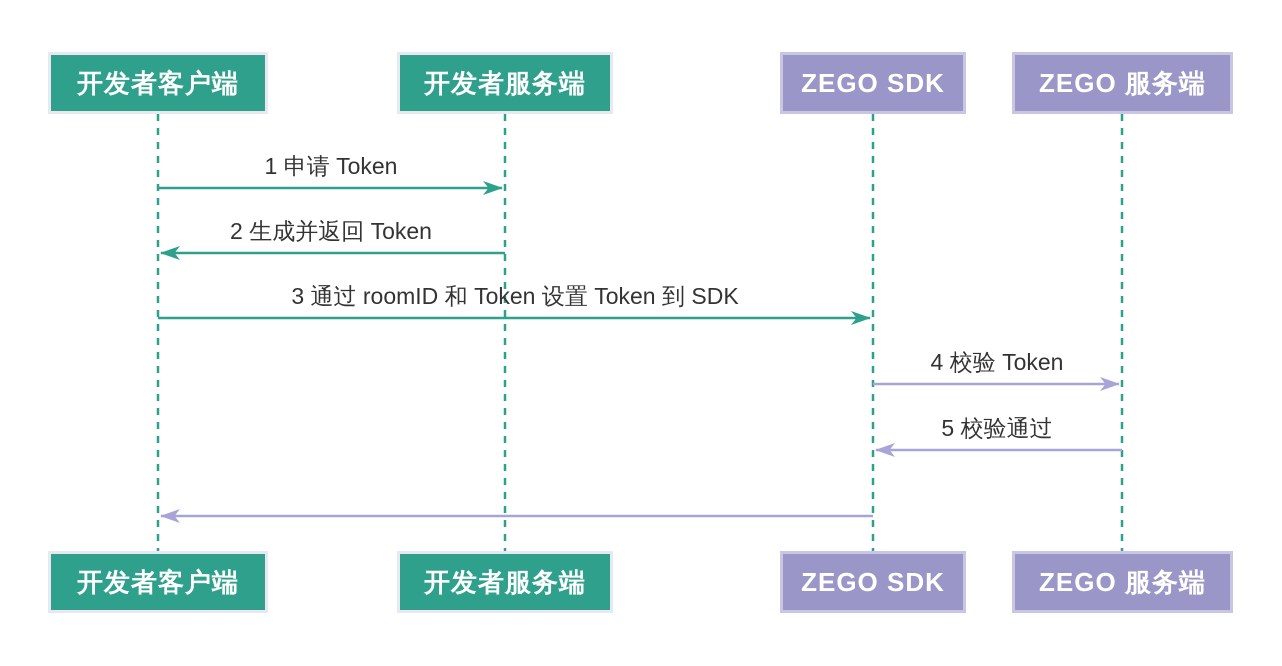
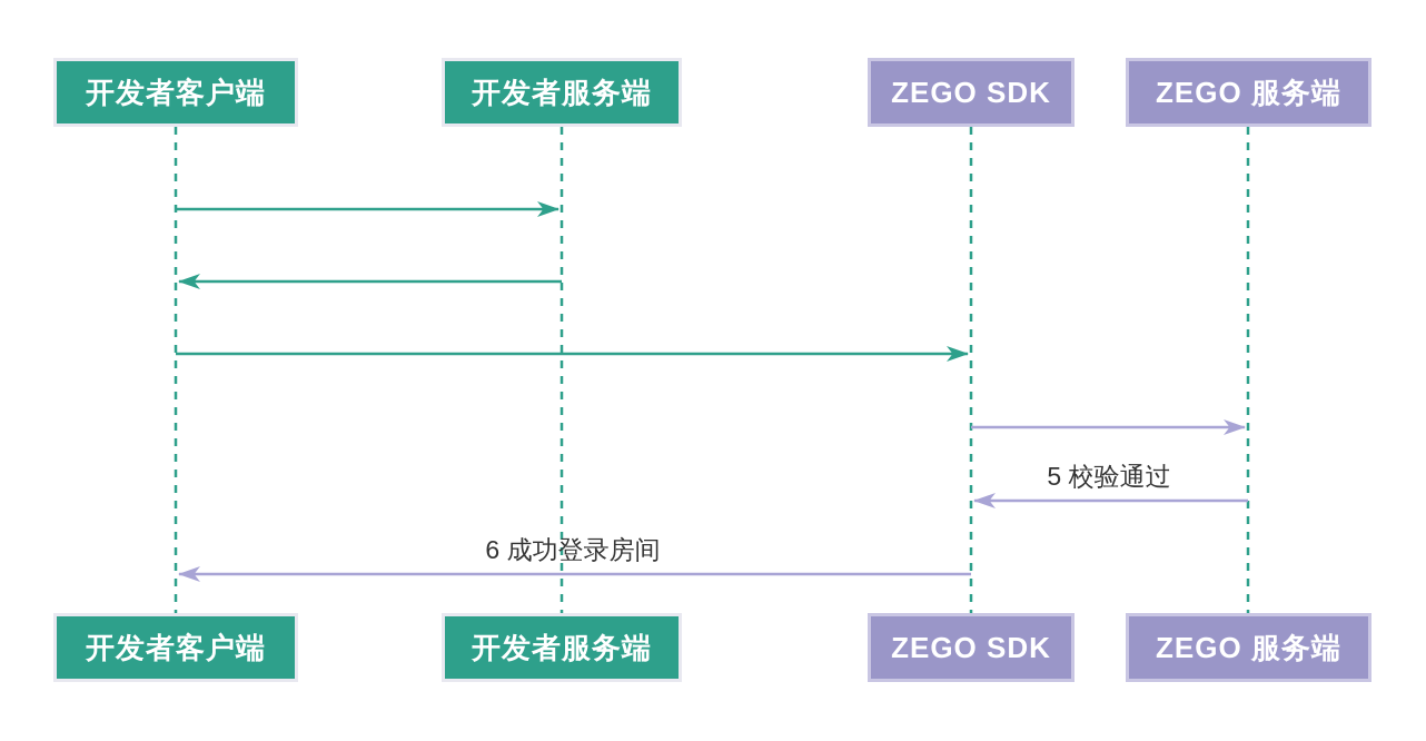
  开发者客户端
  开发者服务端
  ZEGO SDK
  ZEGO 服务端
  开发者客户端
  开发者服务端
  ZEGO SDK
  ZEGO 服务端
- 1 申请 Token
- 2 生成并返回 Token
- 3 通过 roomID 和 Token 设置 Token 到 SDK
- 4 校验 Token
  5 校验通过
+ 6 成功登录房间
